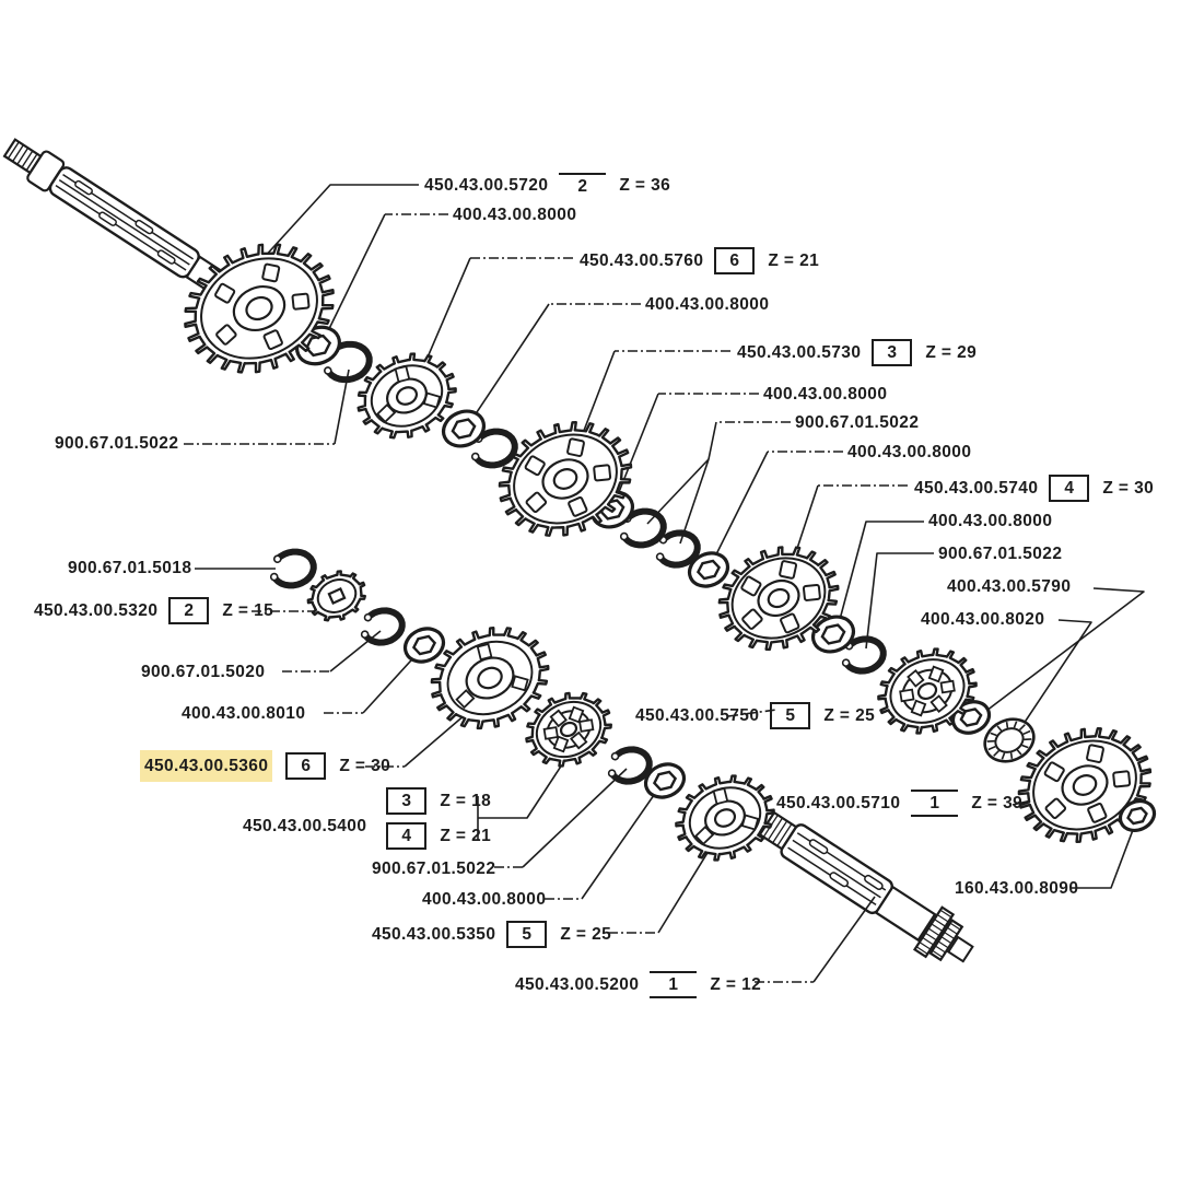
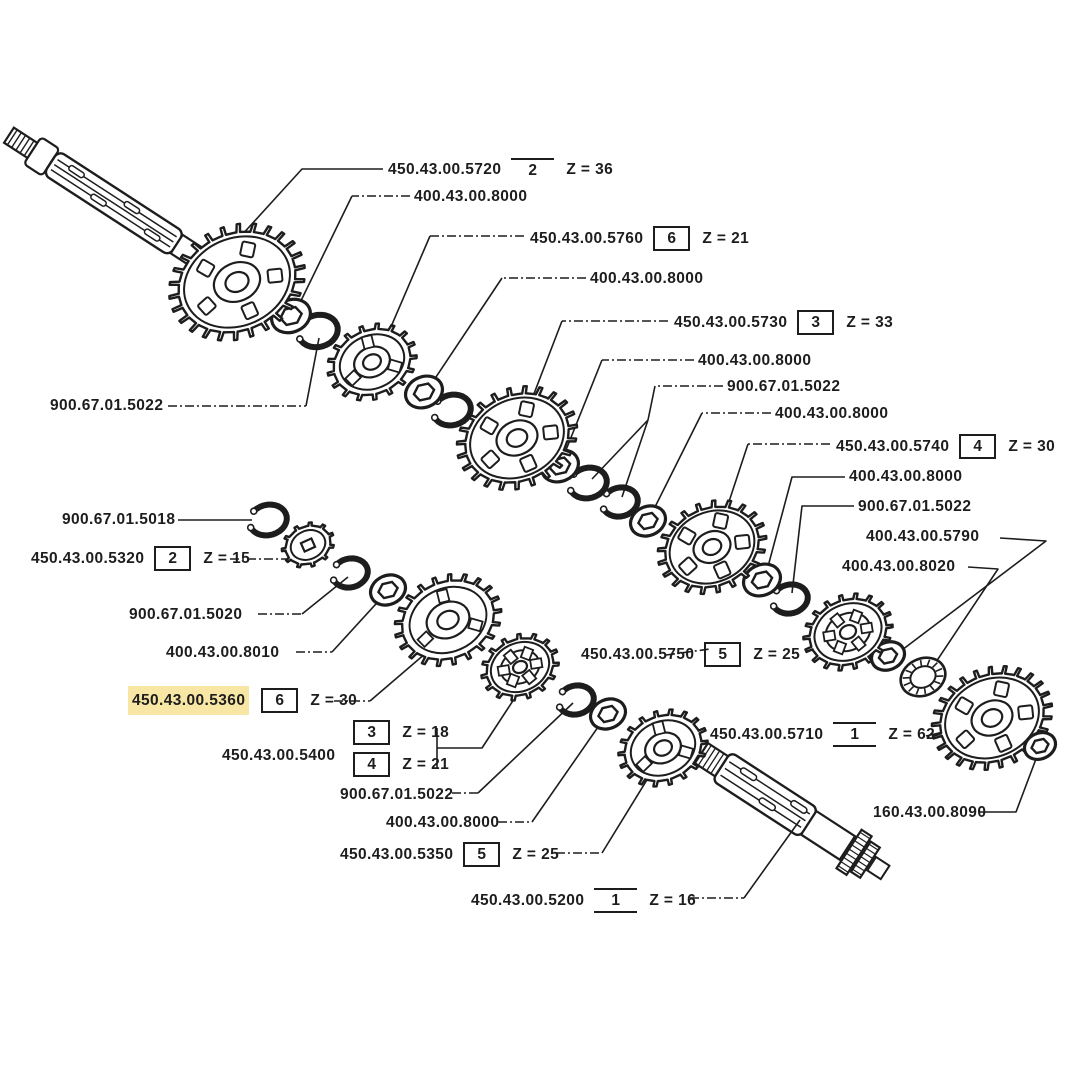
  450.43.00.5720
  2
  Z = 36
  400.43.00.8000
  450.43.00.5760
  6
  Z = 21
  400.43.00.8000
  450.43.00.5730
  3
- Z = 29
+ Z = 33
  400.43.00.8000
  900.67.01.5022
  400.43.00.8000
  450.43.00.5740
  4
  Z = 30
  400.43.00.8000
  900.67.01.5022
  400.43.00.5790
  400.43.00.8020
  900.67.01.5022
  900.67.01.5018
  450.43.00.5320
  2
  Z = 15
  900.67.01.5020
  400.43.00.8010
  450.43.00.5360
  6
  Z = 30
  450.43.00.5400
  3
  Z = 18
  4
  Z = 21
  900.67.01.5022
  400.43.00.8000
  450.43.00.5350
  5
  Z = 25
  450.43.00.5200
  1
- Z = 12
+ Z = 16
  450.43.00.5750
  5
  Z = 25
  450.43.00.5710
  1
- Z = 39
+ Z = 62
  160.43.00.8090
